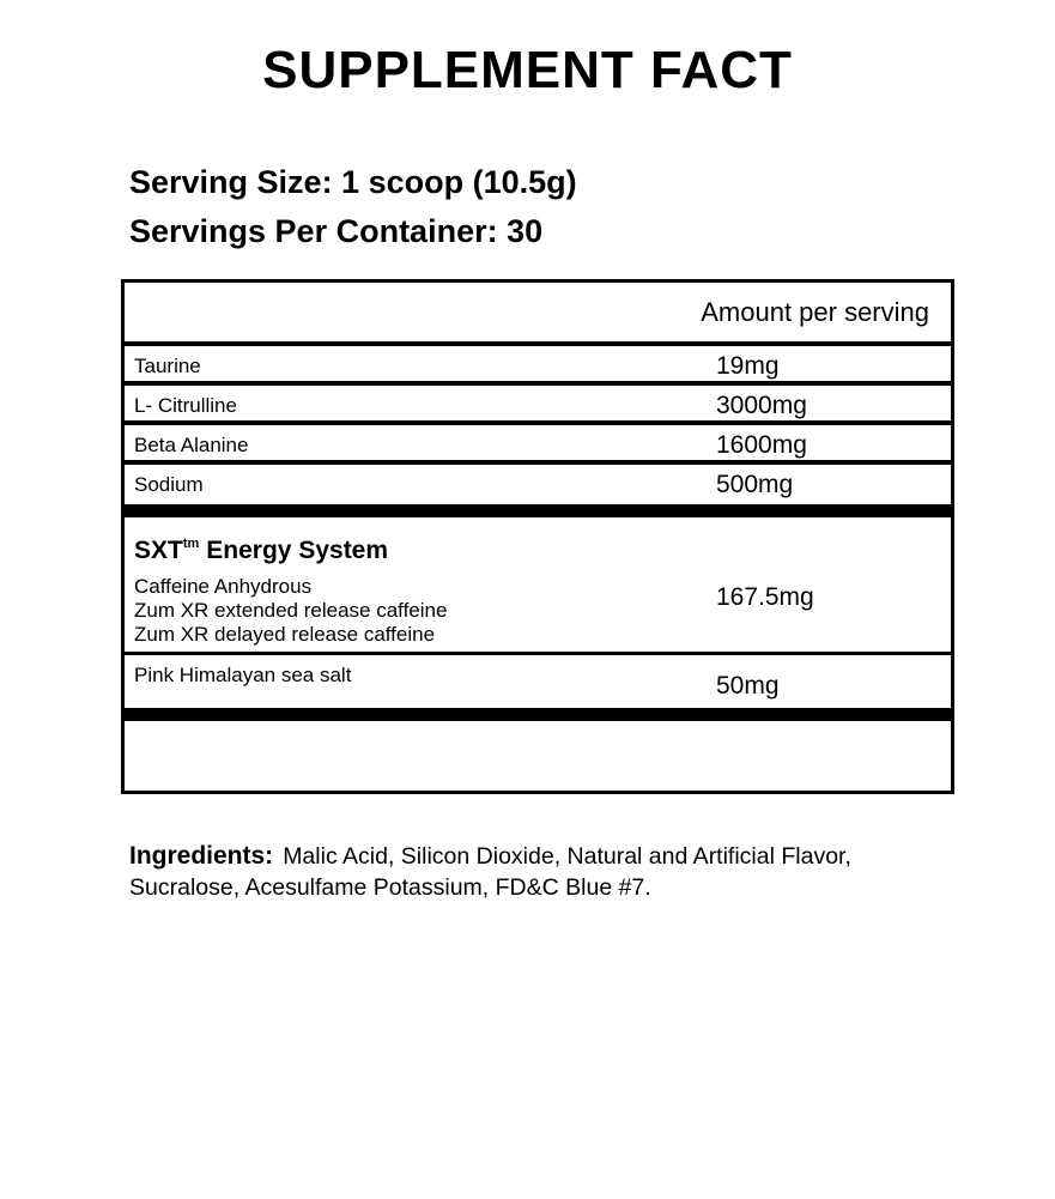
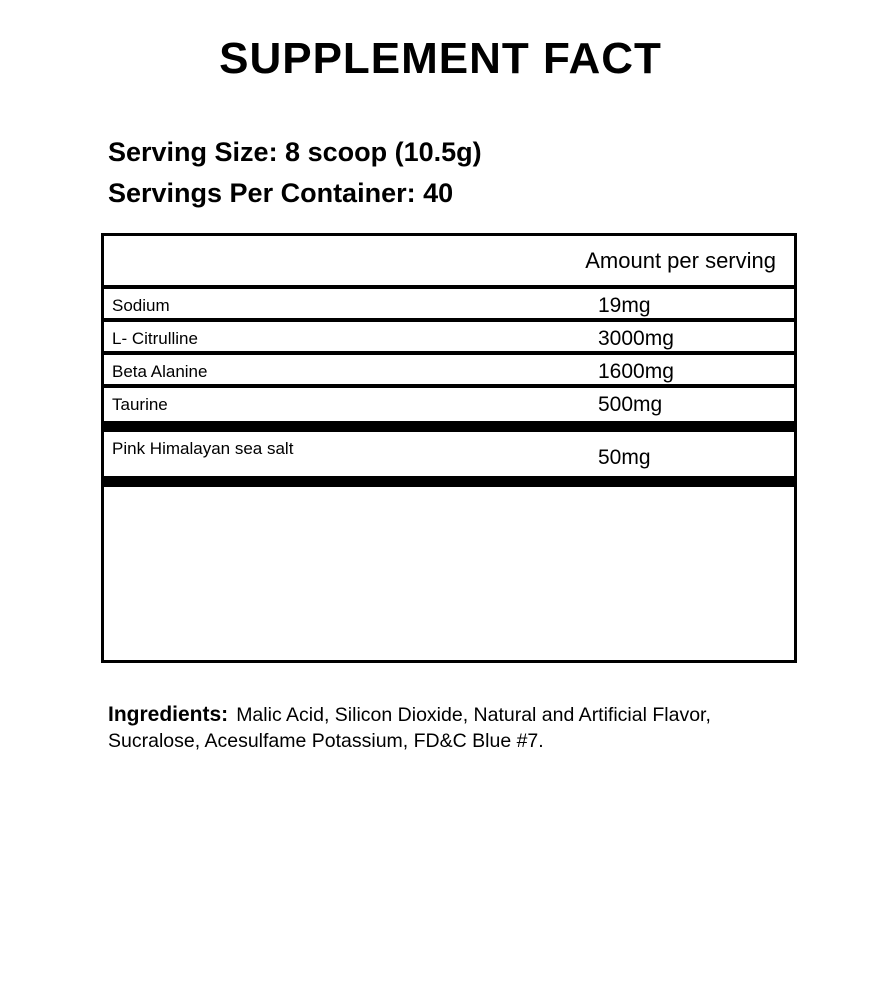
  SUPPLEMENT FACT
- Serving Size: 1 scoop (10.5g)
+ Serving Size: 8 scoop (10.5g)
- Servings Per Container: 30
+ Servings Per Container: 40
  Amount per serving
- Taurine
+ Sodium
  19mg
  L- Citrulline
  3000mg
  Beta Alanine
  1600mg
- Sodium
+ Taurine
  500mg
- SXTtm Energy System
- Caffeine Anhydrous
- Zum XR extended release caffeine
- Zum XR delayed release caffeine
- 167.5mg
  Pink Himalayan sea salt
  50mg
  Ingredients: Malic Acid, Silicon Dioxide, Natural and Artificial Flavor, Sucralose, Acesulfame Potassium, FD&C Blue #7.
